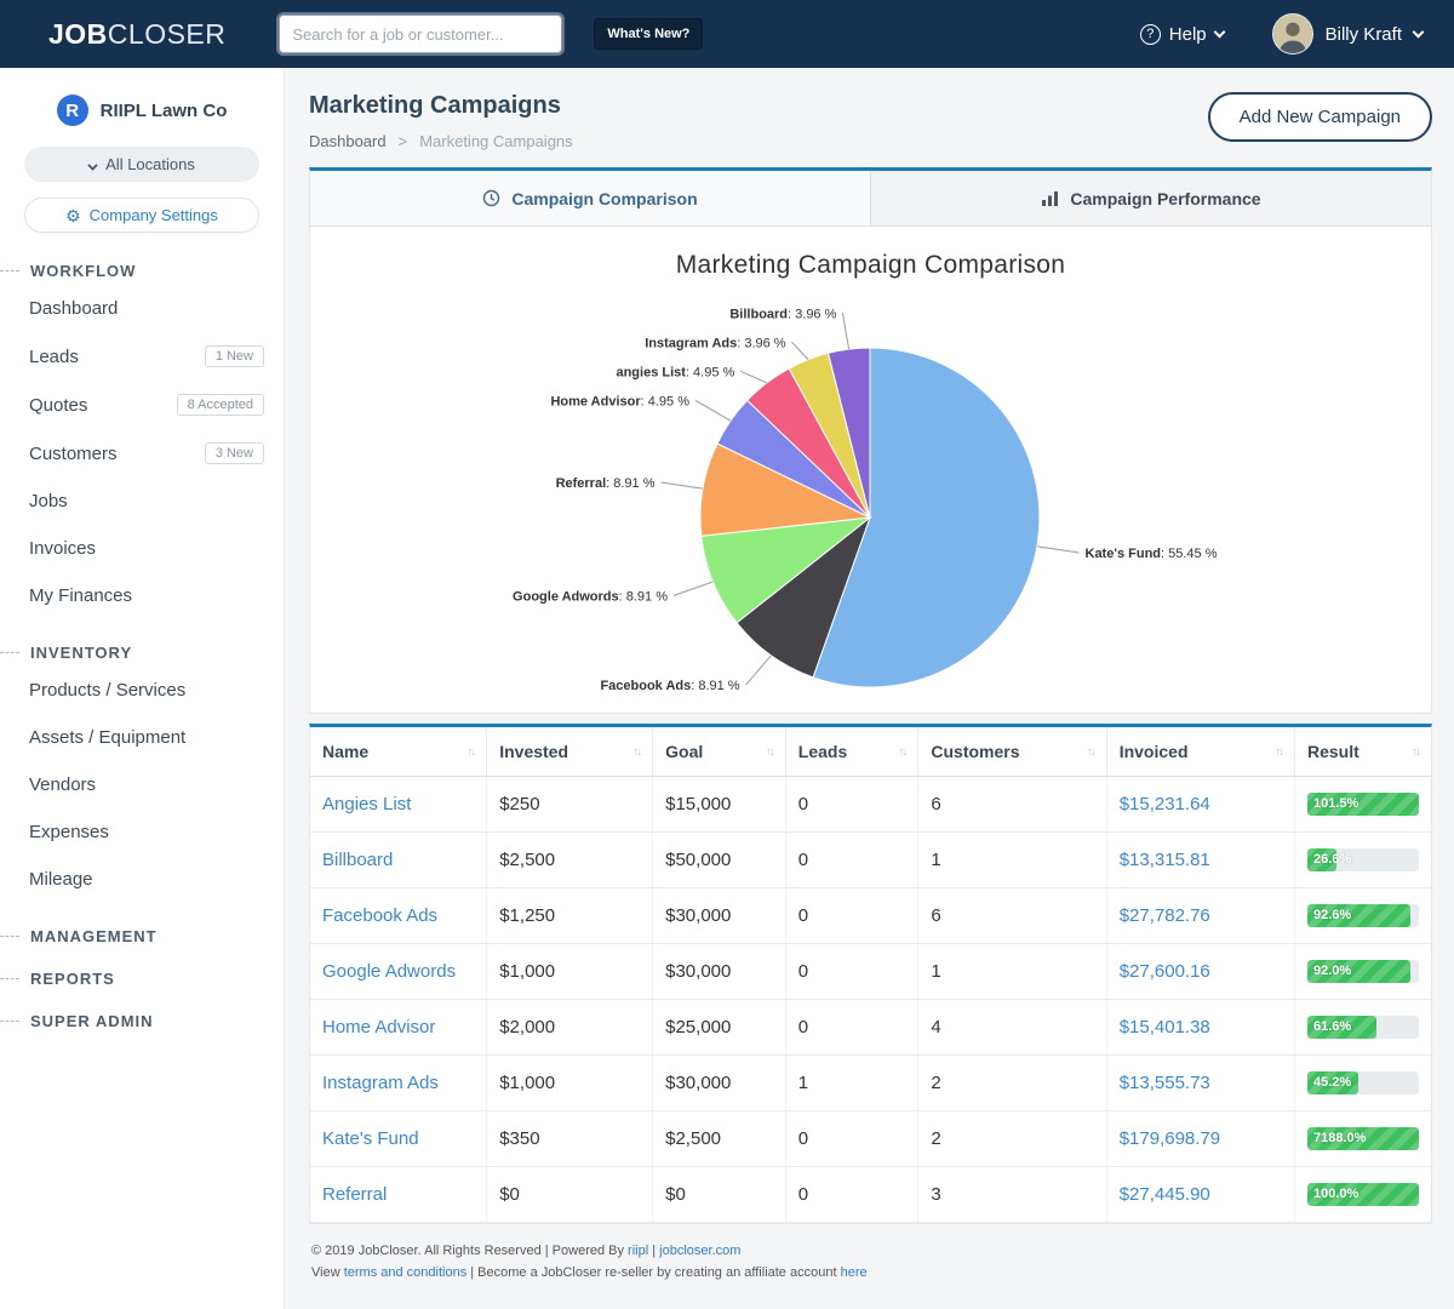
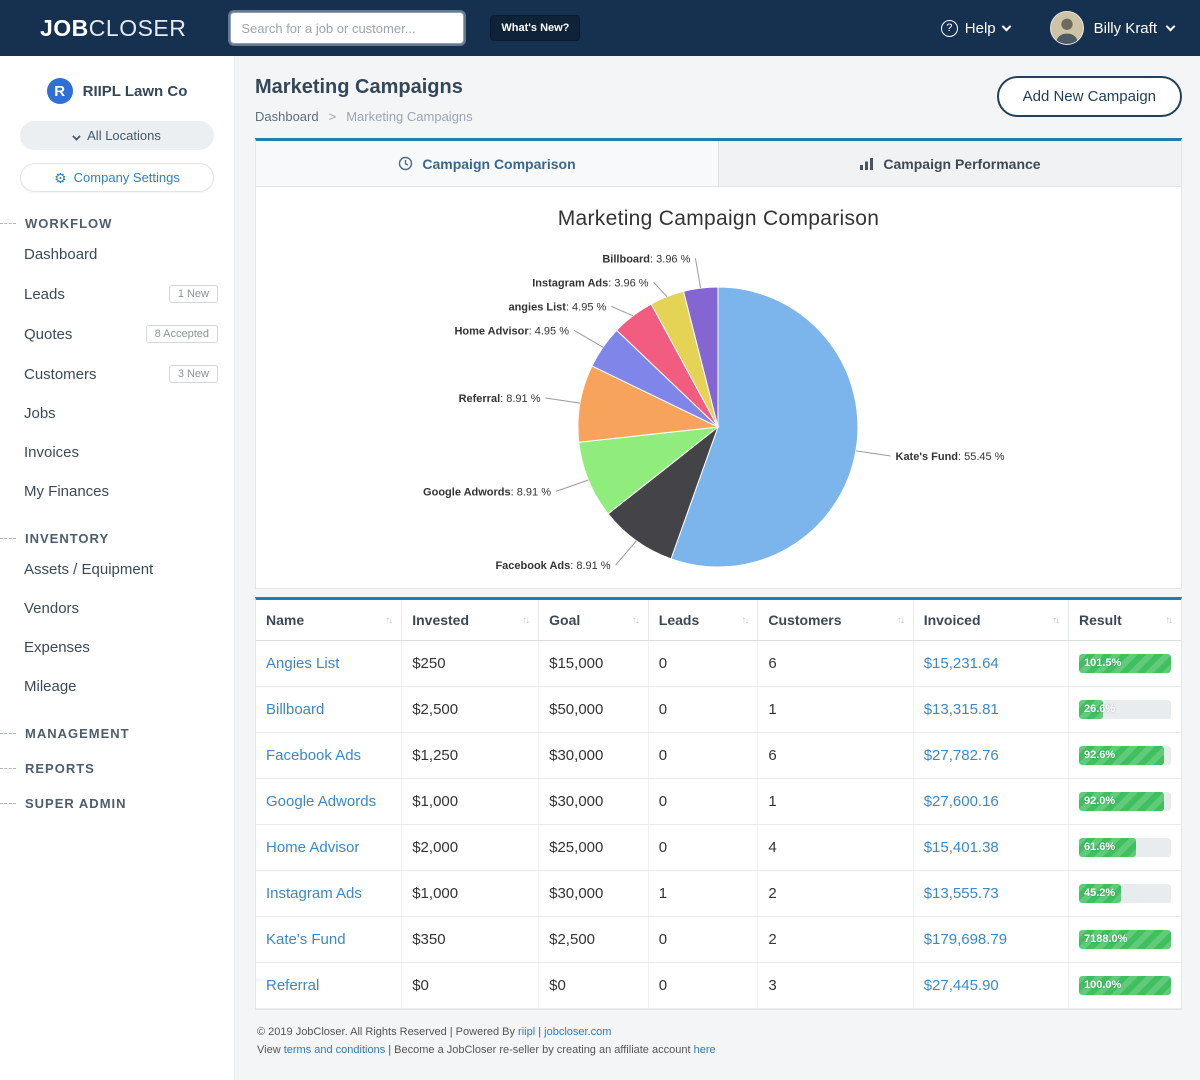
  JOBCLOSER
  Search for a job or customer...
  What's New?
  ?
  Help
  Billy Kraft
  R
  RIIPL Lawn Co
  All Locations
  ⚙
  Company Settings
  WORKFLOW
  Dashboard
  Leads
  1 New
  Quotes
  8 Accepted
  Customers
  3 New
  Jobs
  Invoices
  My Finances
  INVENTORY
- Products / Services
  Assets / Equipment
  Vendors
  Expenses
  Mileage
  MANAGEMENT
  REPORTS
  SUPER ADMIN
  Marketing Campaigns
  Dashboard
  >
  Marketing Campaigns
  Add New Campaign
  Campaign Comparison
  Campaign Performance
  Marketing Campaign Comparison
  Kate's Fund: 55.45 %
  Facebook Ads: 8.91 %
  Google Adwords: 8.91 %
  Referral: 8.91 %
  Home Advisor: 4.95 %
  angies List: 4.95 %
  Instagram Ads: 3.96 %
  Billboard: 3.96 %
  Name ↑↓	Invested ↑↓	Goal ↑↓	Leads ↑↓	Customers ↑↓	Invoiced ↑↓	Result ↑↓
  Angies List	$250	$15,000	0	6	$15,231.64	101.5%
  Billboard	$2,500	$50,000	0	1	$13,315.81	26.6%
  Facebook Ads	$1,250	$30,000	0	6	$27,782.76	92.6%
  Google Adwords	$1,000	$30,000	0	1	$27,600.16	92.0%
  Home Advisor	$2,000	$25,000	0	4	$15,401.38	61.6%
  Instagram Ads	$1,000	$30,000	1	2	$13,555.73	45.2%
  Kate's Fund	$350	$2,500	0	2	$179,698.79	7188.0%
  Referral	$0	$0	0	3	$27,445.90	100.0%
  © 2019 JobCloser. All Rights Reserved | Powered By riipl | jobcloser.com
  View terms and conditions | Become a JobCloser re-seller by creating an affiliate account here
